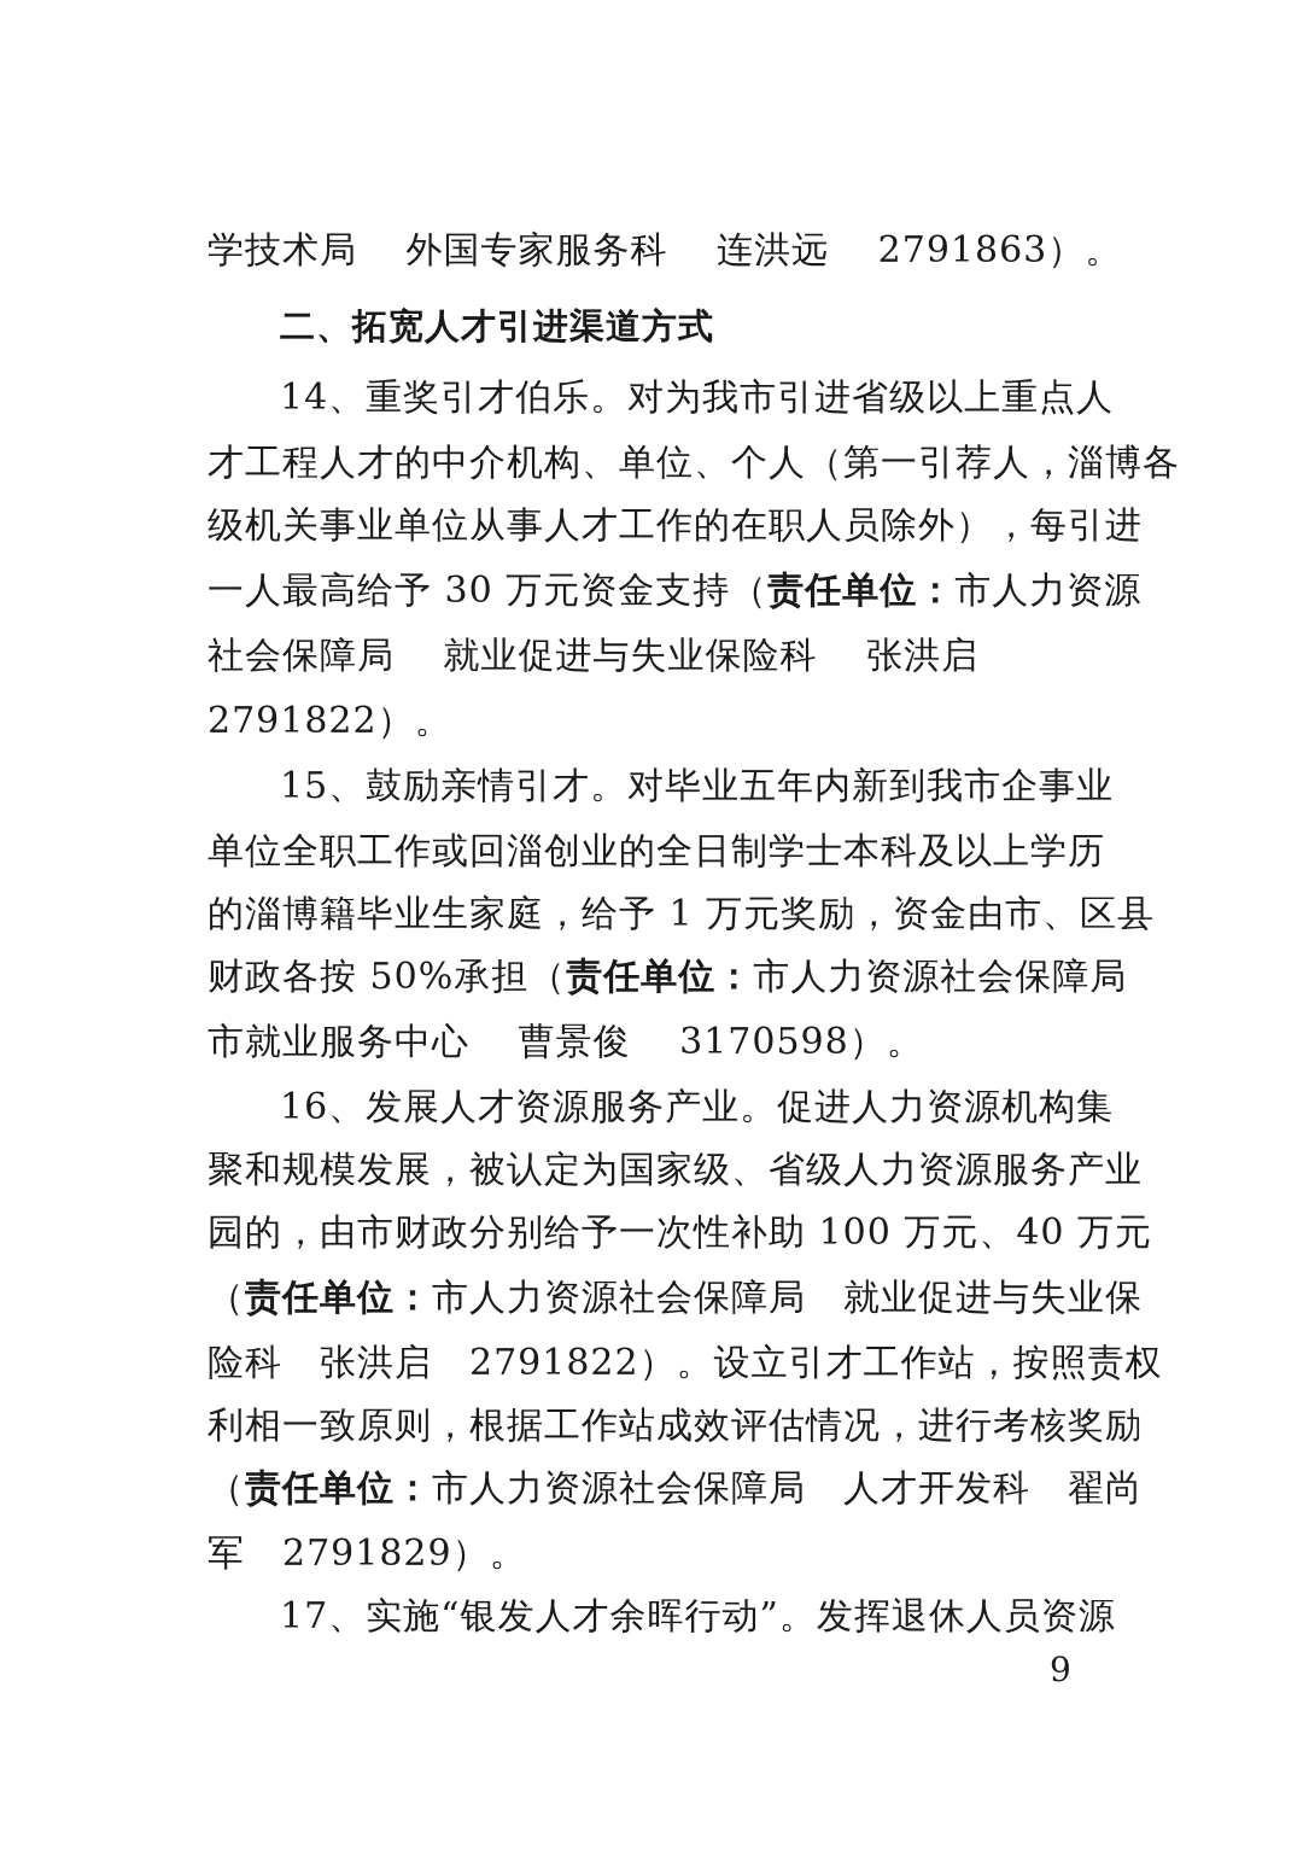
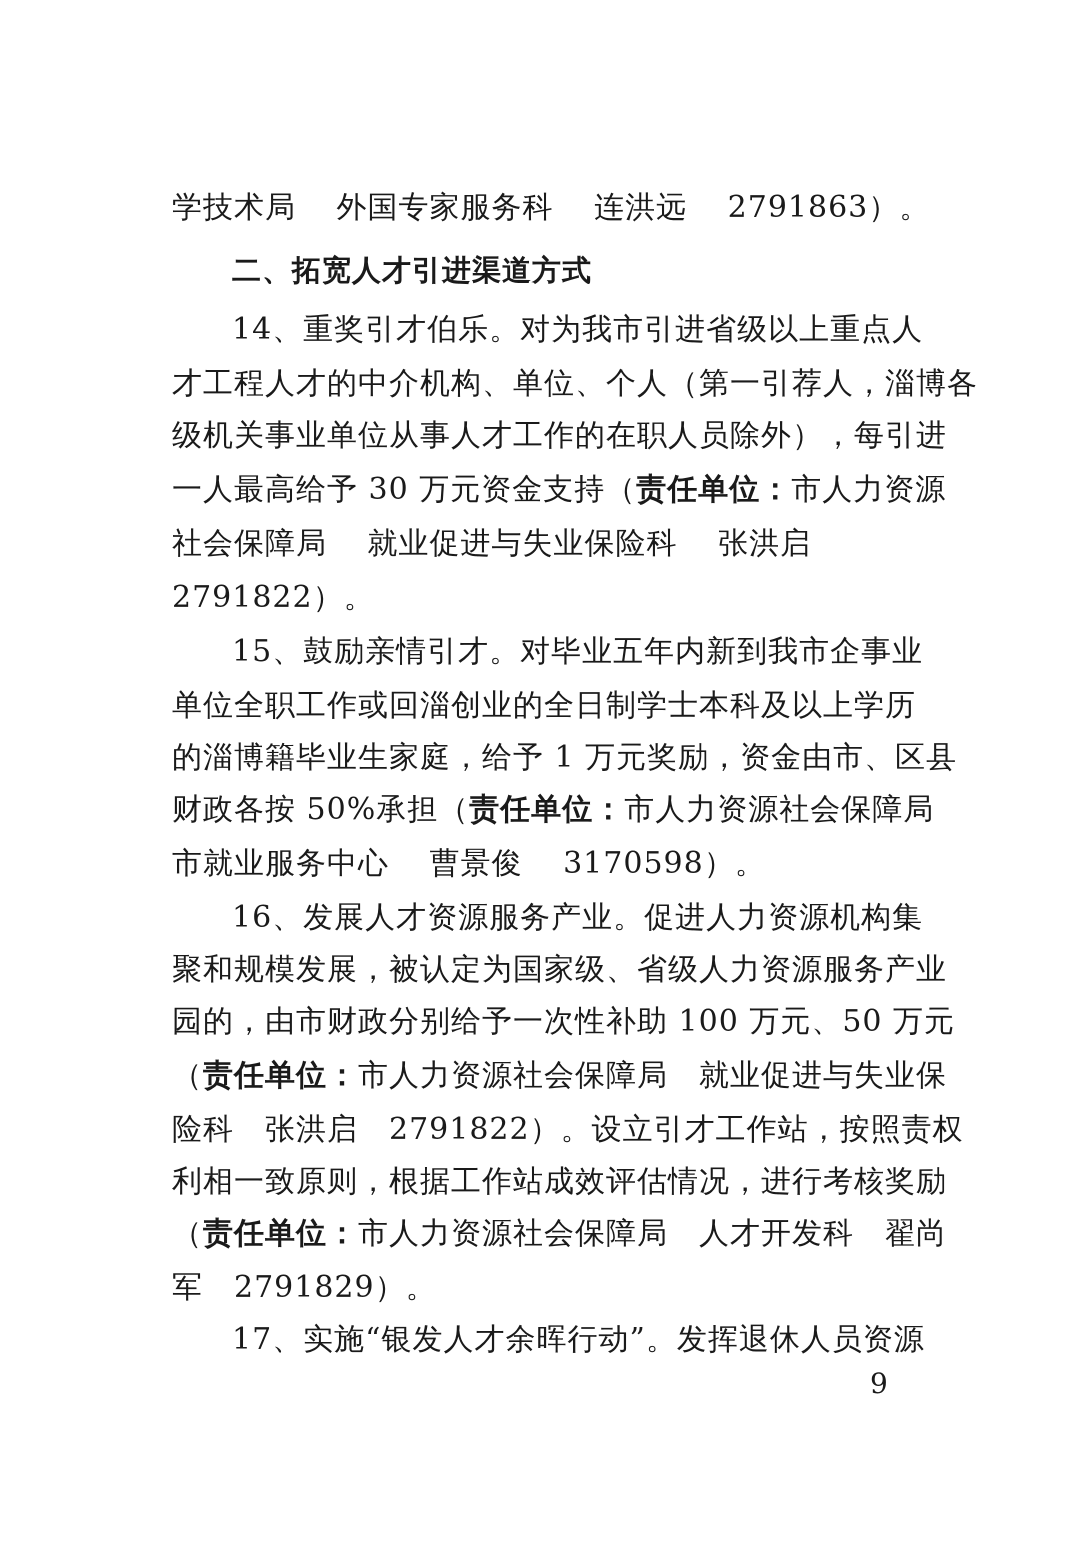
  学技术局 外国专家服务科 连洪远 2791863）。
  二、拓宽人才引进渠道方式
  14、重奖引才伯乐。对为我市引进省级以上重点人
  才工程人才的中介机构、单位、个人（第一引荐人，淄博各
  级机关事业单位从事人才工作的在职人员除外），每引进
  一人最高给予 30 万元资金支持（责任单位：市人力资源
  社会保障局 就业促进与失业保险科 张洪启
  2791822）。
  15、鼓励亲情引才。对毕业五年内新到我市企事业
  单位全职工作或回淄创业的全日制学士本科及以上学历
  的淄博籍毕业生家庭，给予 1 万元奖励，资金由市、区县
  财政各按 50%承担（责任单位：市人力资源社会保障局
  市就业服务中心 曹景俊 3170598）。
  16、发展人才资源服务产业。促进人力资源机构集
  聚和规模发展，被认定为国家级、省级人力资源服务产业
- 园的，由市财政分别给予一次性补助 100 万元、40 万元
+ 园的，由市财政分别给予一次性补助 100 万元、50 万元
  （责任单位：市人力资源社会保障局 就业促进与失业保
  险科 张洪启 2791822）。设立引才工作站，按照责权
  利相一致原则，根据工作站成效评估情况，进行考核奖励
  （责任单位：市人力资源社会保障局 人才开发科 翟尚
  军 2791829）。
  17、实施“银发人才余晖行动”。发挥退休人员资源
  9
